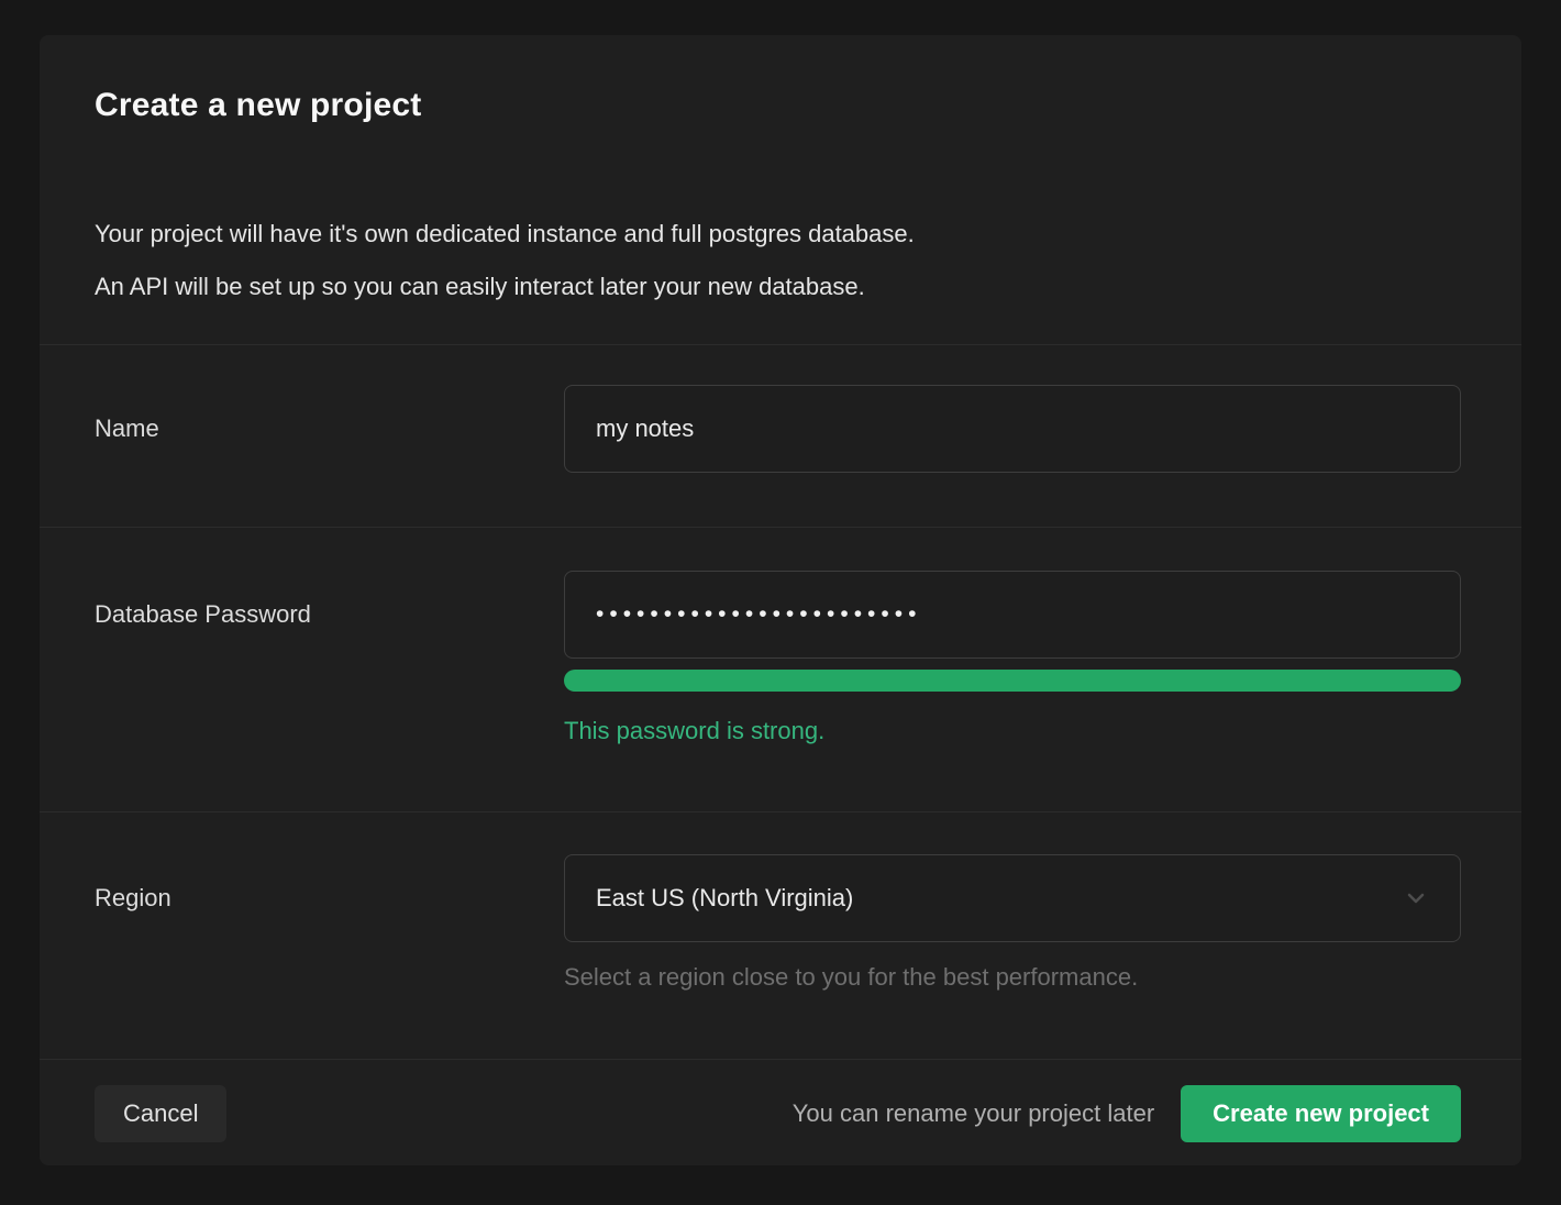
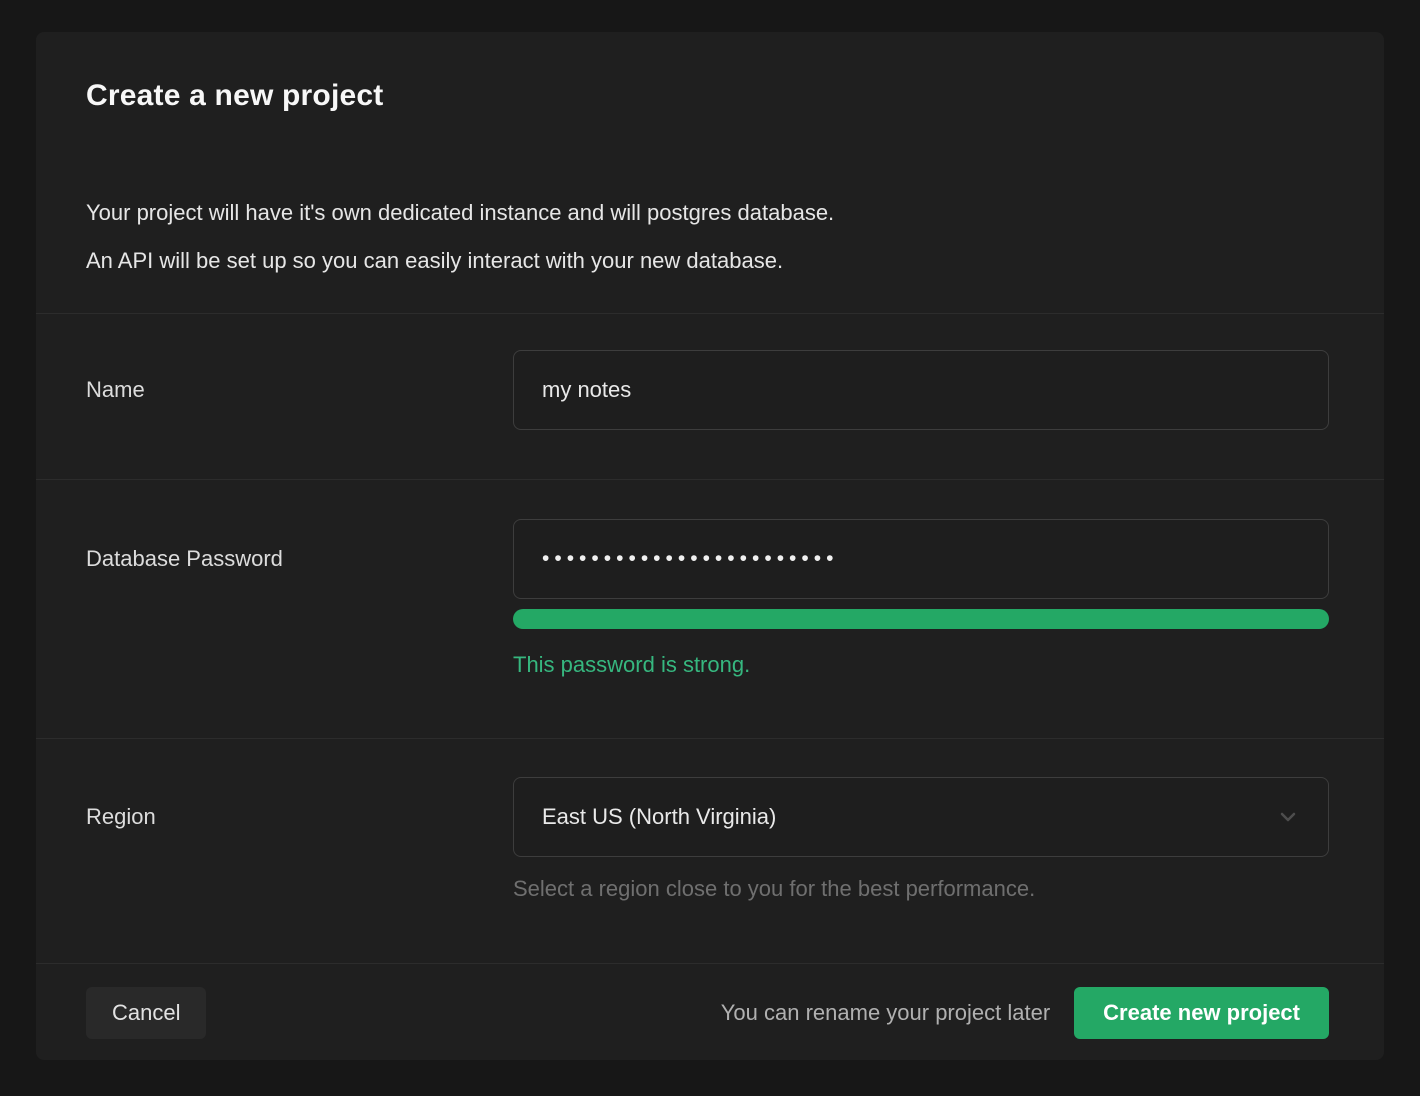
  Create a new project
- Your project will have it's own dedicated instance and full postgres database.
+ Your project will have it's own dedicated instance and will postgres database.
- An API will be set up so you can easily interact later your new database.
+ An API will be set up so you can easily interact with your new database.
  Name
  my notes
  Database Password
  ••••••••••••••••••••••••
  This password is strong.
  Region
  East US (North Virginia)
  Select a region close to you for the best performance.
  Cancel
  You can rename your project later
  Create new project
